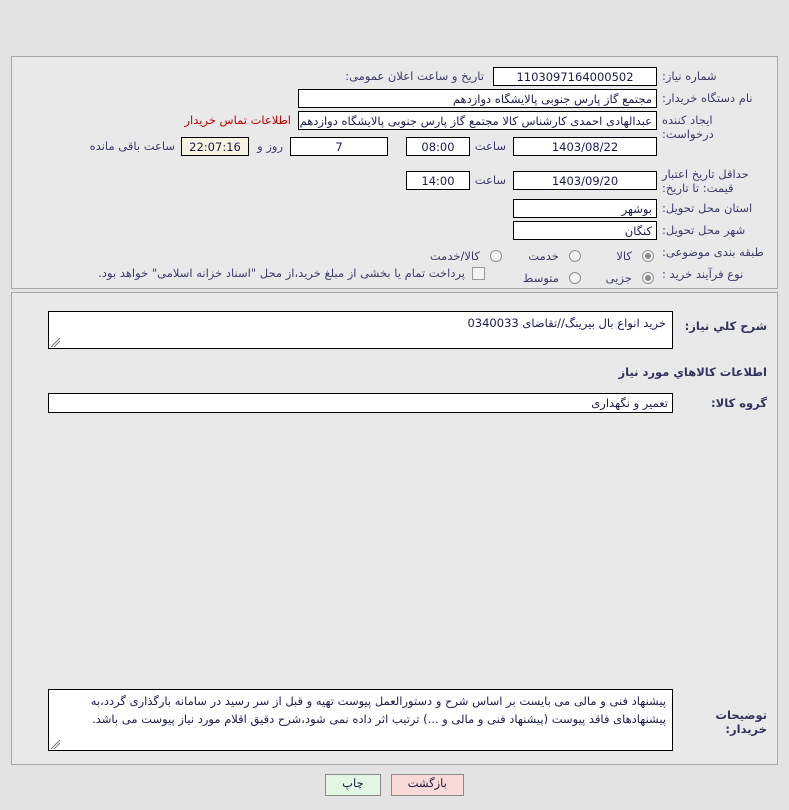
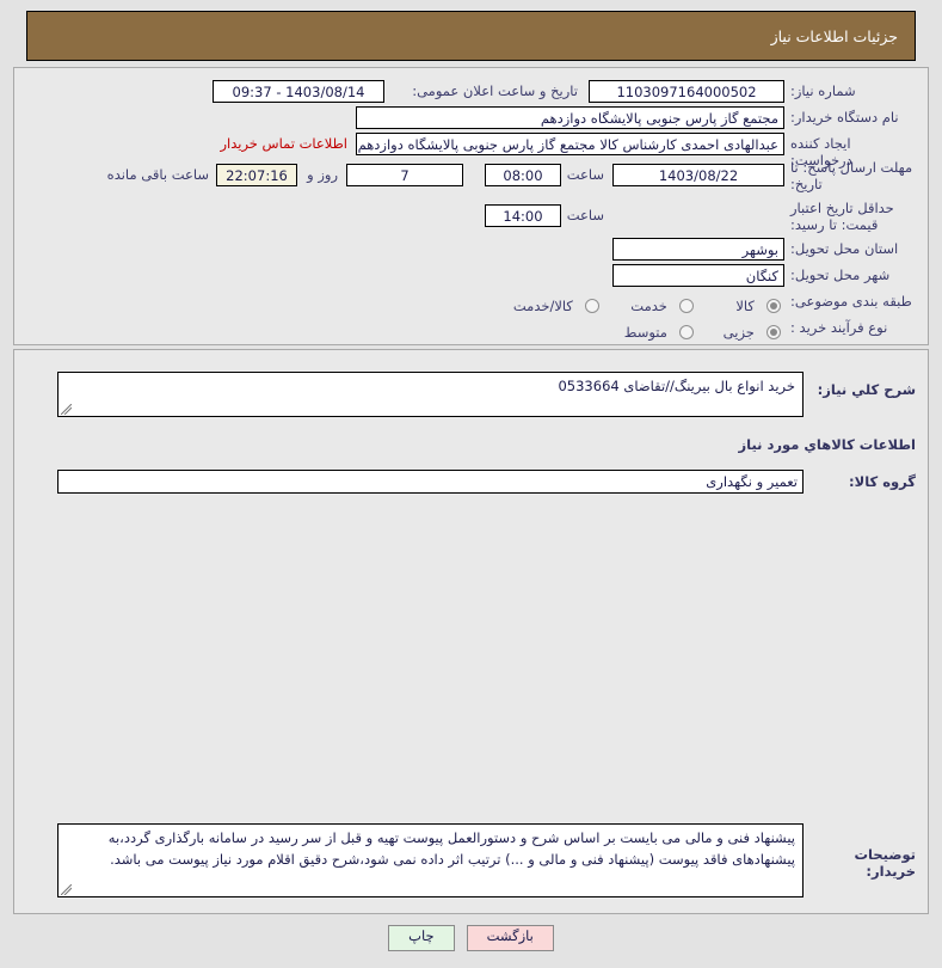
+ جزئیات اطلاعات نیاز
  شماره نیاز:
  1103097164000502
  تاریخ و ساعت اعلان عمومی:
+ 1403/08/14 - 09:37
  نام دستگاه خریدار:
  مجتمع گاز پارس جنوبی پالایشگاه دوازدهم
  ایجاد کننده درخواست:
  عبدالهادی احمدی کارشناس کالا مجتمع گاز پارس جنوبی پالایشگاه دوازدهم
  اطلاعات تماس خریدار
+ مهلت ارسال پاسخ: تا تاریخ:
  1403/08/22
  ساعت
  08:00
  7
  روز و
  22:07:16
  ساعت باقی مانده
- حداقل تاریخ اعتبار قیمت: تا تاریخ:
+ حداقل تاریخ اعتبار قیمت: تا رسید:
- 1403/09/20
  ساعت
  14:00
  استان محل تحویل:
  بوشهر
  شهر محل تحویل:
  کنگان
  طبقه بندی موضوعی:
  کالا
  خدمت
  کالا/خدمت
  نوع فرآیند خرید :
  جزیی
  متوسط
- پرداخت تمام یا بخشی از مبلغ خرید،از محل "اسناد خزانه اسلامی" خواهد بود.
  شرح کلي نياز:
- خرید انواع بال بیرینگ//تقاضای 0340033
+ خرید انواع بال بیرینگ//تقاضای 0533664
  اطلاعات کالاهاي مورد نياز
  گروه کالا:
  تعمیر و نگهداری
  توضیحات خریدار:
  پیشنهاد فنی و مالی می بایست بر اساس شرح و دستورالعمل پیوست تهیه و قبل از سر رسید در سامانه بارگذاری گردد،به پیشنهادهای فاقد پیوست (پیشنهاد فنی و مالی و ...) ترتیب اثر داده نمی شود،شرح دقیق اقلام مورد نیاز پیوست می باشد.
  بازگشت
  چاپ
